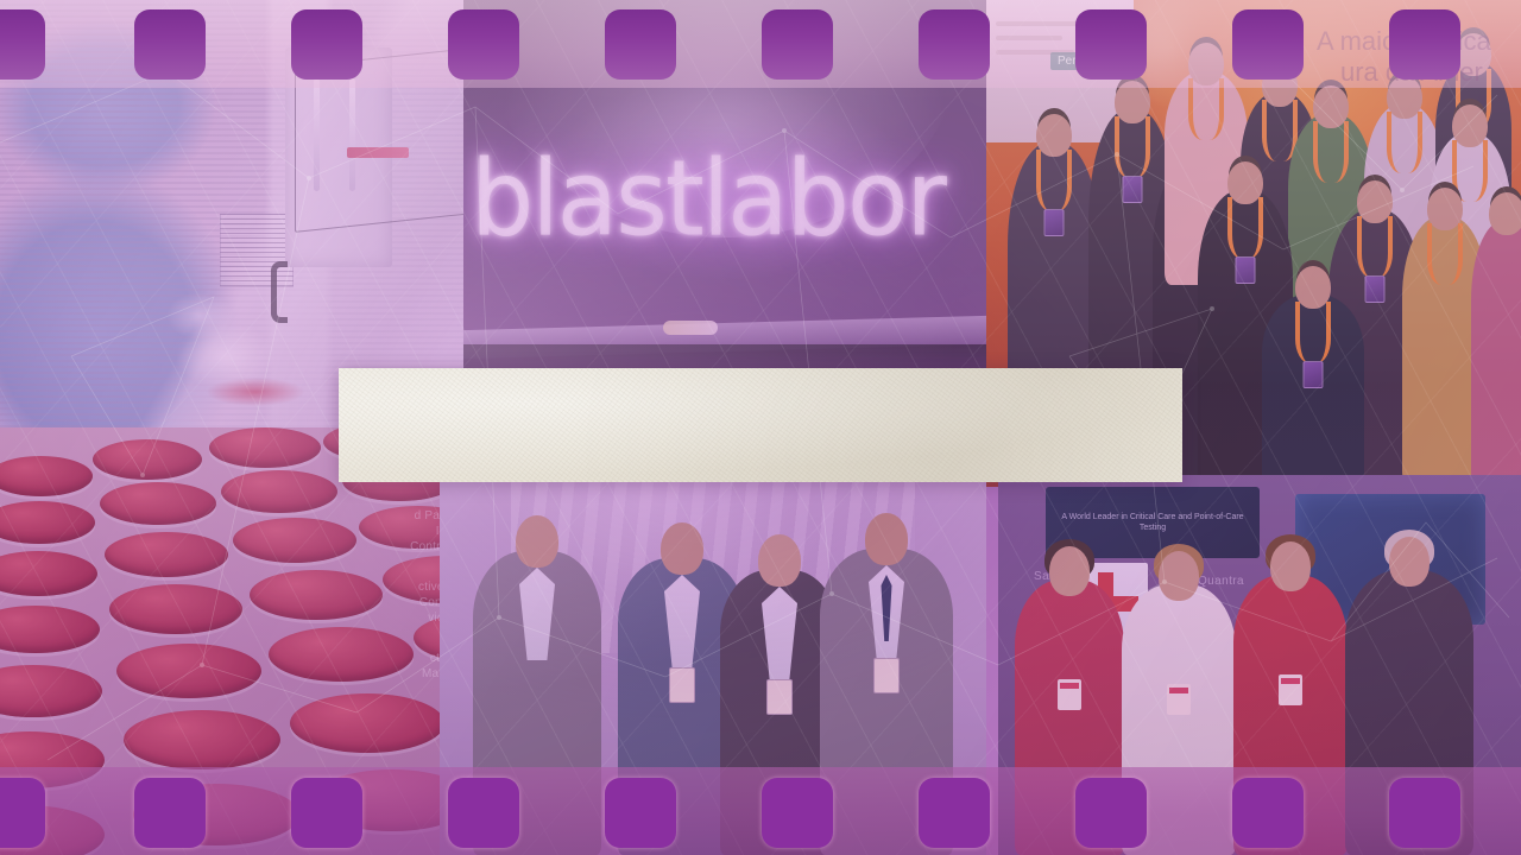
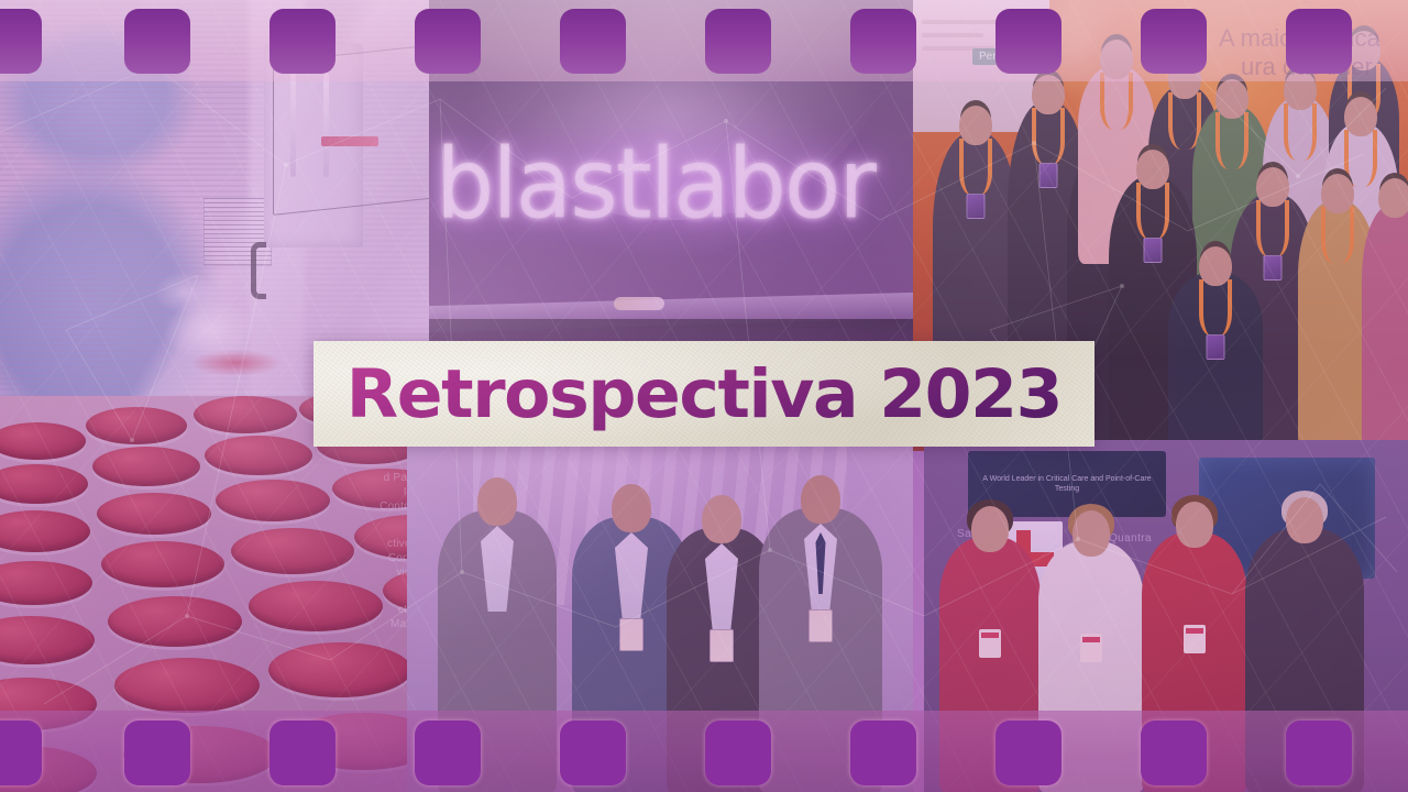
+ Retrospectiva 2023
